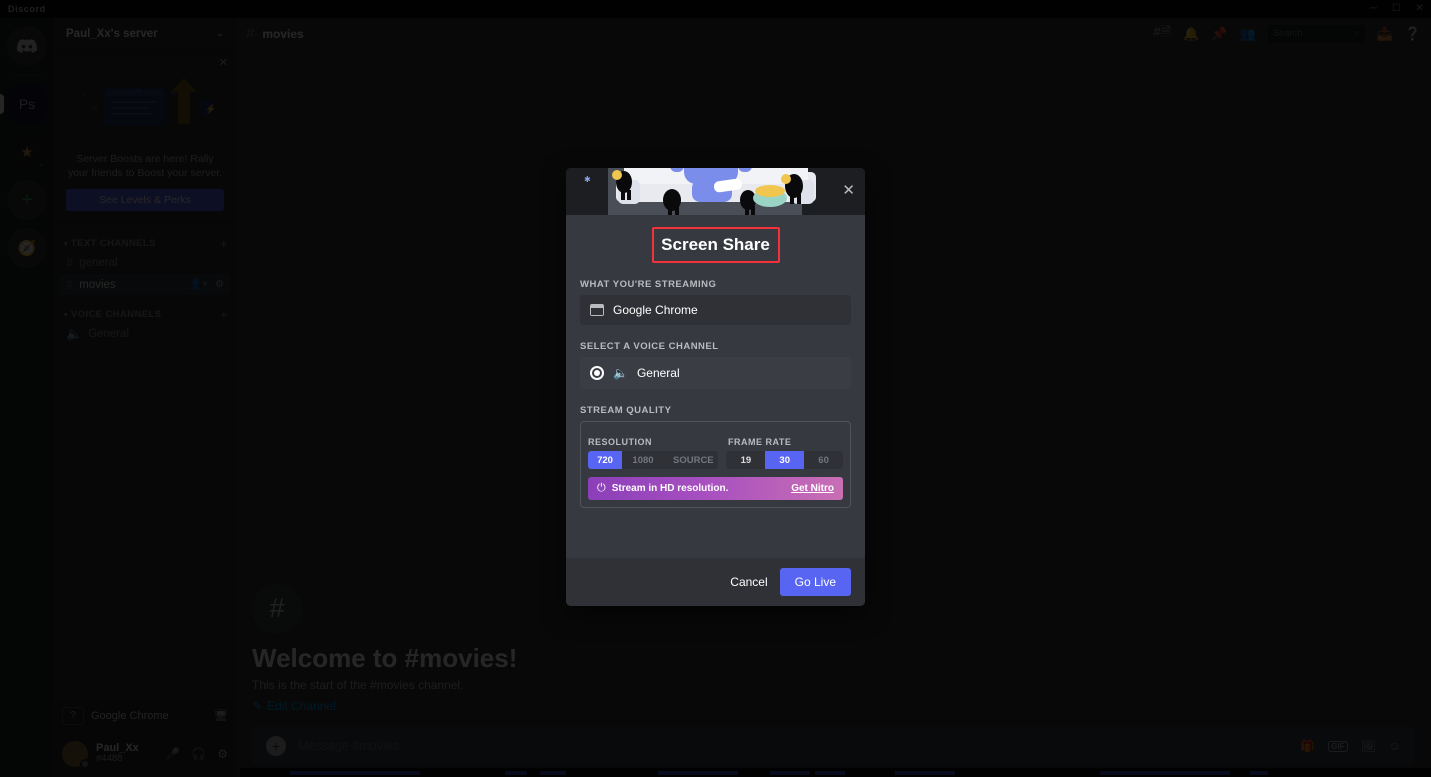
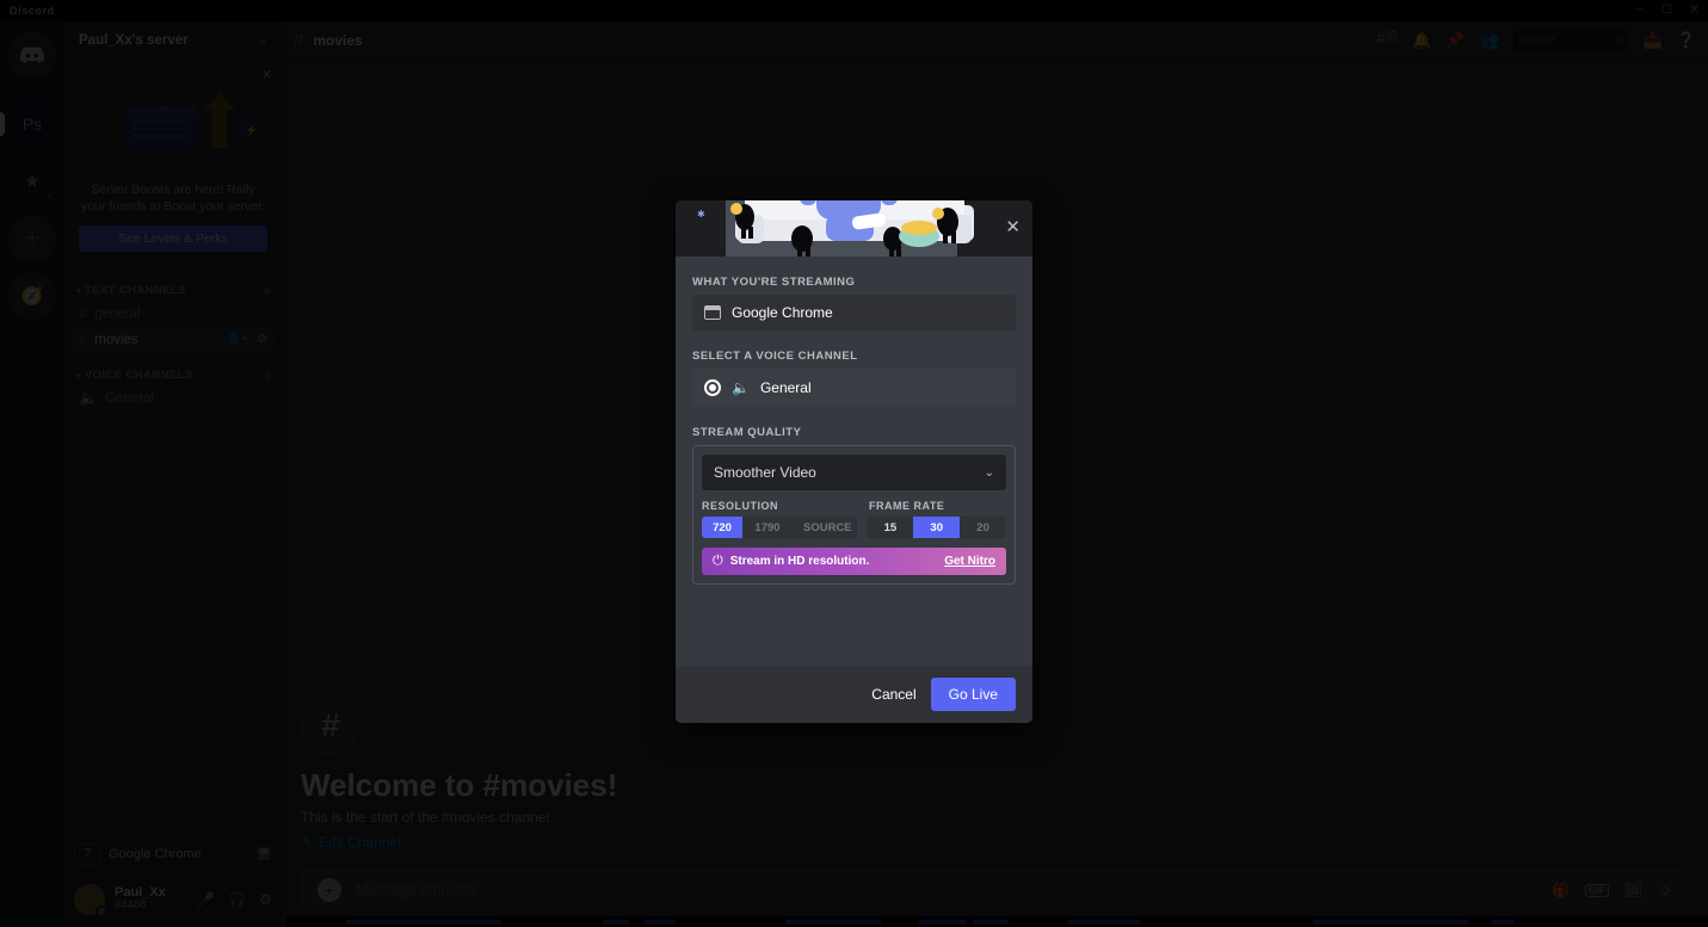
  Discord
  ✕
  Ps
  ★
  🧭
  Paul_Xx's server
  ⚡
  See Levels & Perks
  movies
  🔈
  Google Chrome
  Paul_Xx
  🎤
  movies
  🔔
  📌
  👥
  📥
  ❔
  #
  Welcome to #movies!
  Edit Channel
  🎁
  ✱
  ✕
- Screen Share
  WHAT YOU'RE STREAMING
  Google Chrome
  SELECT A VOICE CHANNEL
  🔈
  General
  STREAM QUALITY
+ Smoother Video
+ ⌄
  RESOLUTION
  FRAME RATE
  720
- 1080
+ 1790
  SOURCE
- 19
+ 15
  30
- 60
+ 20
  ⏻
  Stream in HD resolution.
  Get Nitro
  Cancel
  Go Live
